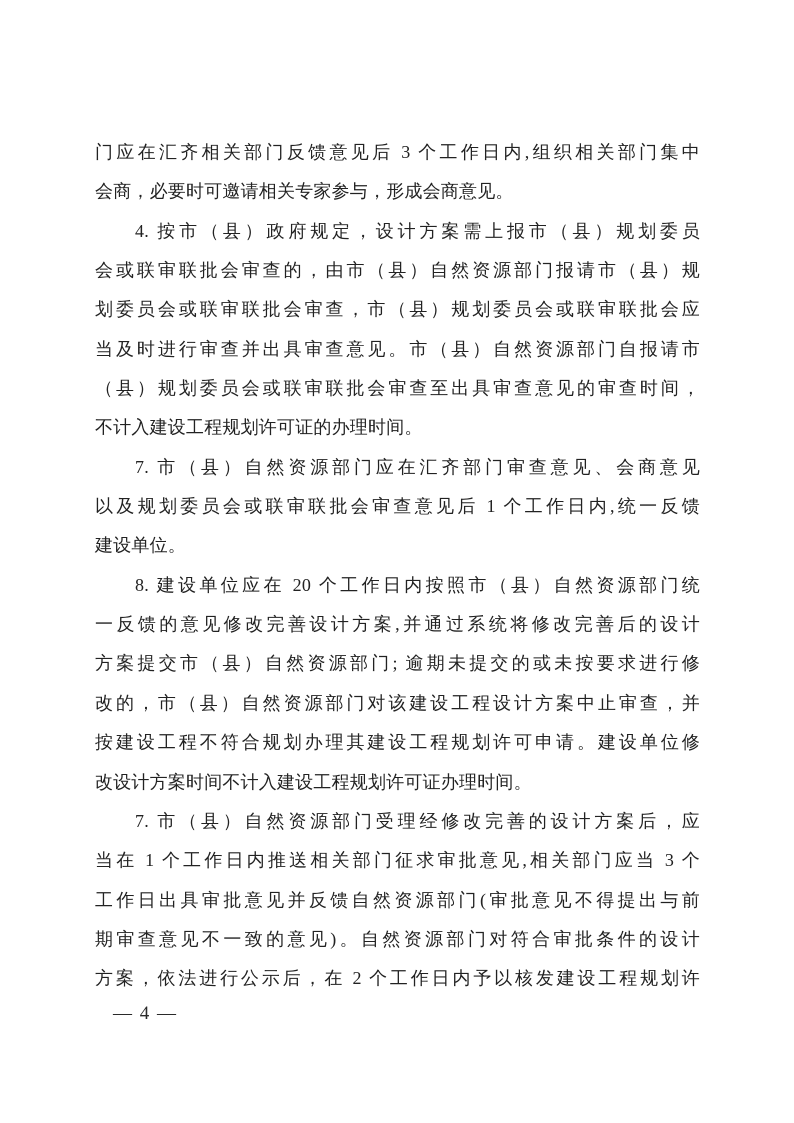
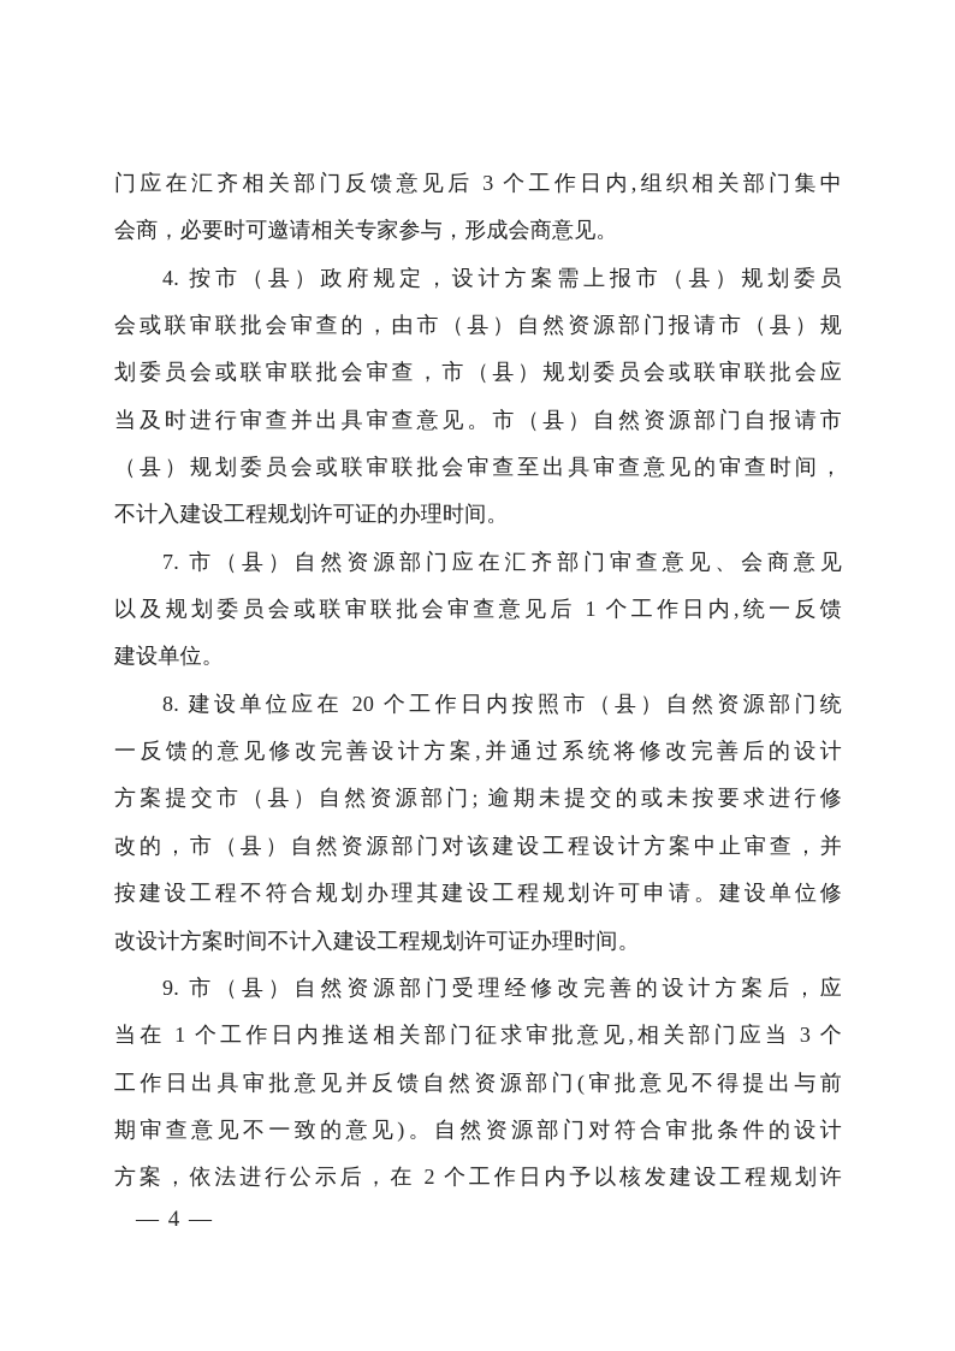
  门应在汇齐相关部门反馈意见后 3 个工作日内,组织相关部门集中
  会商，必要时可邀请相关专家参与，形成会商意见。
  4. 按市（县）政府规定，设计方案需上报市（县）规划委员
  会或联审联批会审查的，由市（县）自然资源部门报请市（县）规
  划委员会或联审联批会审查，市（县）规划委员会或联审联批会应
  当及时进行审查并出具审查意见。市（县）自然资源部门自报请市
  （县）规划委员会或联审联批会审查至出具审查意见的审查时间，
  不计入建设工程规划许可证的办理时间。
  7. 市（县）自然资源部门应在汇齐部门审查意见、会商意见
  以及规划委员会或联审联批会审查意见后 1 个工作日内,统一反馈
  建设单位。
  8. 建设单位应在 20 个工作日内按照市（县）自然资源部门统
  一反馈的意见修改完善设计方案,并通过系统将修改完善后的设计
  方案提交市（县）自然资源部门; 逾期未提交的或未按要求进行修
  改的，市（县）自然资源部门对该建设工程设计方案中止审查，并
  按建设工程不符合规划办理其建设工程规划许可申请。建设单位修
  改设计方案时间不计入建设工程规划许可证办理时间。
- 7. 市（县）自然资源部门受理经修改完善的设计方案后，应
+ 9. 市（县）自然资源部门受理经修改完善的设计方案后，应
  当在 1 个工作日内推送相关部门征求审批意见,相关部门应当 3 个
  工作日出具审批意见并反馈自然资源部门(审批意见不得提出与前
  期审查意见不一致的意见)。自然资源部门对符合审批条件的设计
  方案，依法进行公示后，在 2 个工作日内予以核发建设工程规划许
  — 4 —
